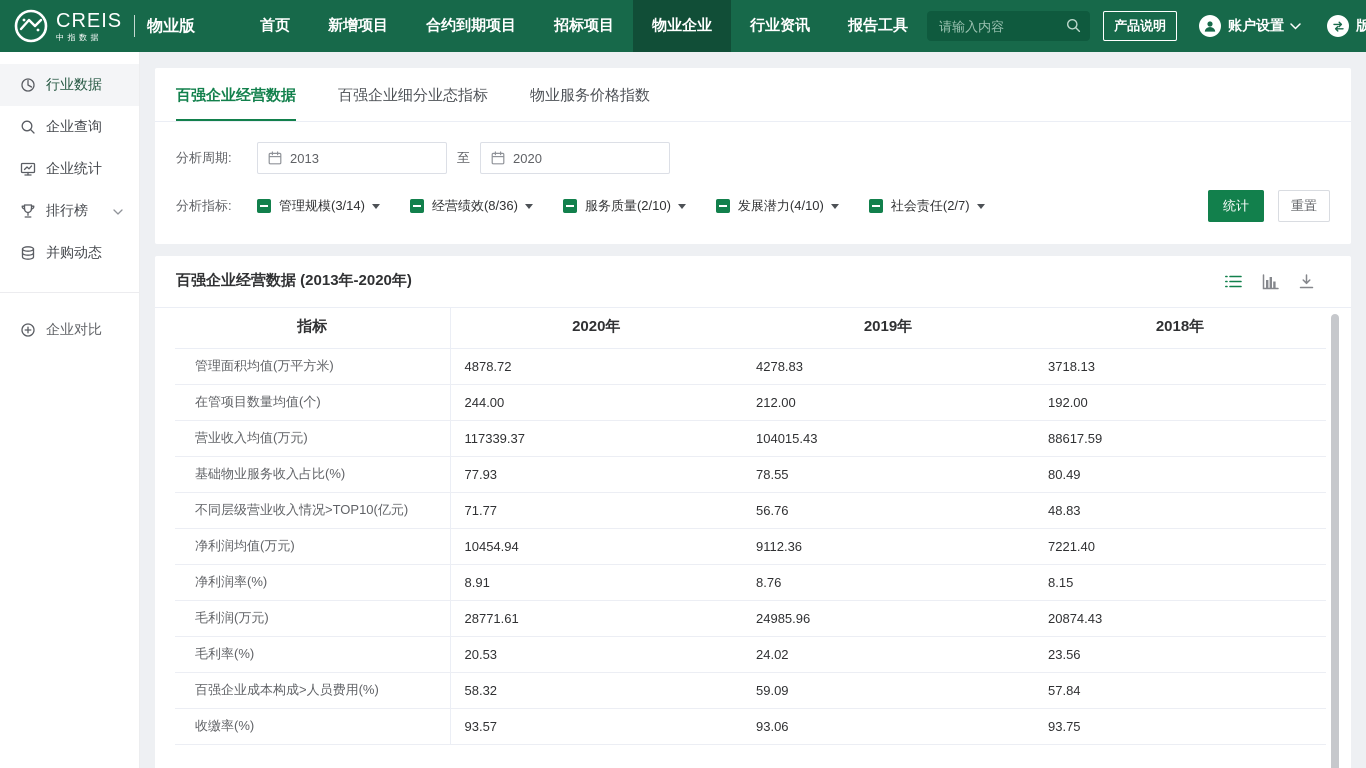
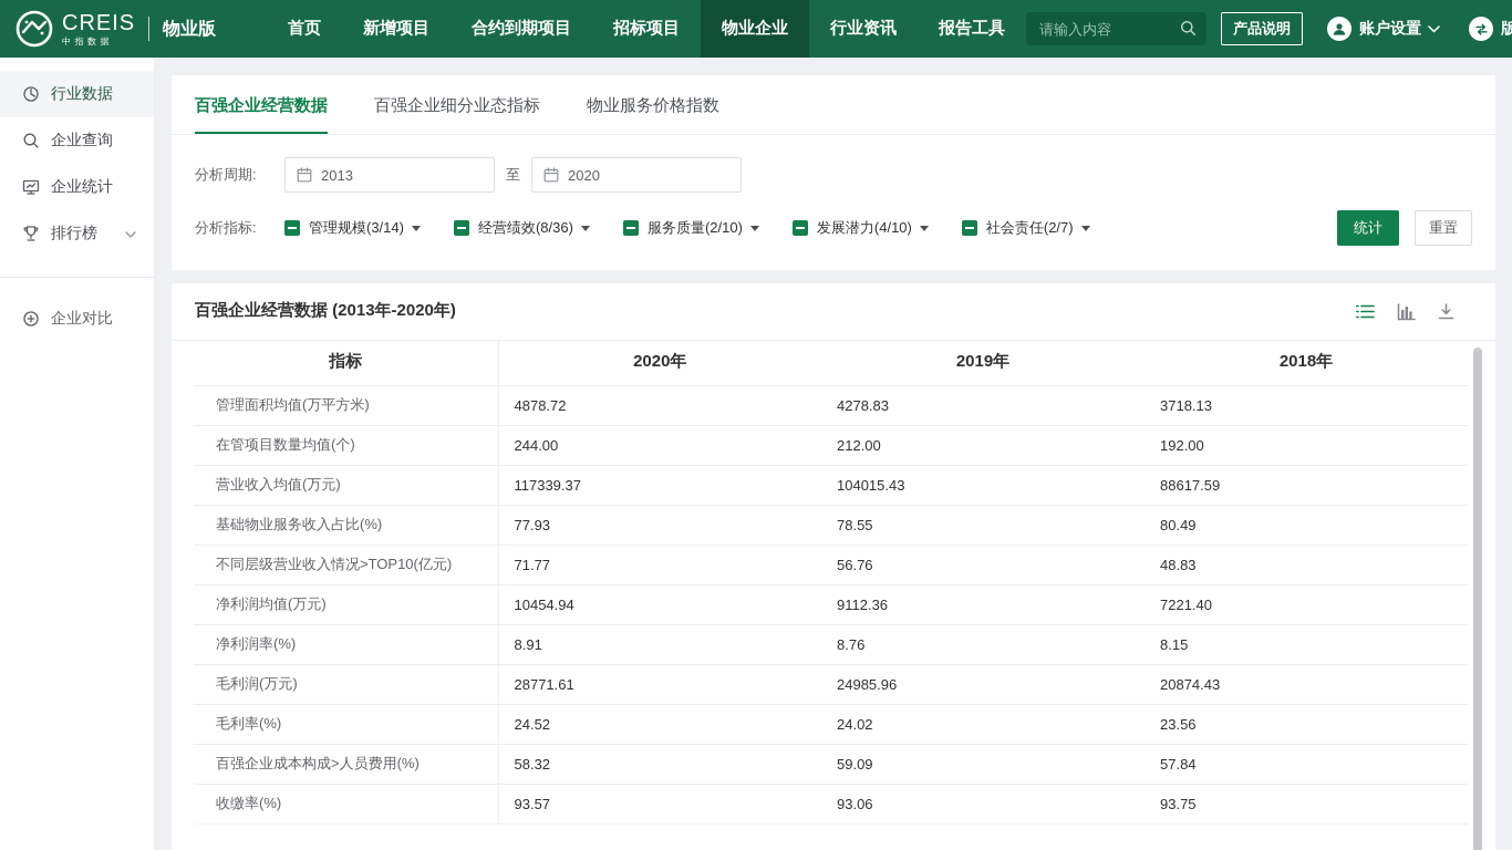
  CREIS
  中指数据
  物业版
  首页
  新增项目
  合约到期项目
  招标项目
  物业企业
  行业资讯
  报告工具
  请输入内容
  产品说明
  账户设置
  行业数据
  企业查询
  企业统计
  排行榜
- 并购动态
  企业对比
  百强企业经营数据
  百强企业细分业态指标
  物业服务价格指数
  分析周期:
  2013
  至
  2020
  分析指标:
  管理规模(3/14)
  经营绩效(8/36)
  服务质量(2/10)
  发展潜力(4/10)
  社会责任(2/7)
  统计
  重置
  百强企业经营数据 (2013年-2020年)
  指标	2020年	2019年	2018年
  管理面积均值(万平方米)	4878.72	4278.83	3718.13
  在管项目数量均值(个)	244.00	212.00	192.00
  营业收入均值(万元)	117339.37	104015.43	88617.59
  基础物业服务收入占比(%)	77.93	78.55	80.49
  不同层级营业收入情况>TOP10(亿元)	71.77	56.76	48.83
  净利润均值(万元)	10454.94	9112.36	7221.40
  净利润率(%)	8.91	8.76	8.15
  毛利润(万元)	28771.61	24985.96	20874.43
- 毛利率(%)	20.53	24.02	23.56
+ 毛利率(%)	24.52	24.02	23.56
  百强企业成本构成>人员费用(%)	58.32	59.09	57.84
  收缴率(%)	93.57	93.06	93.75
